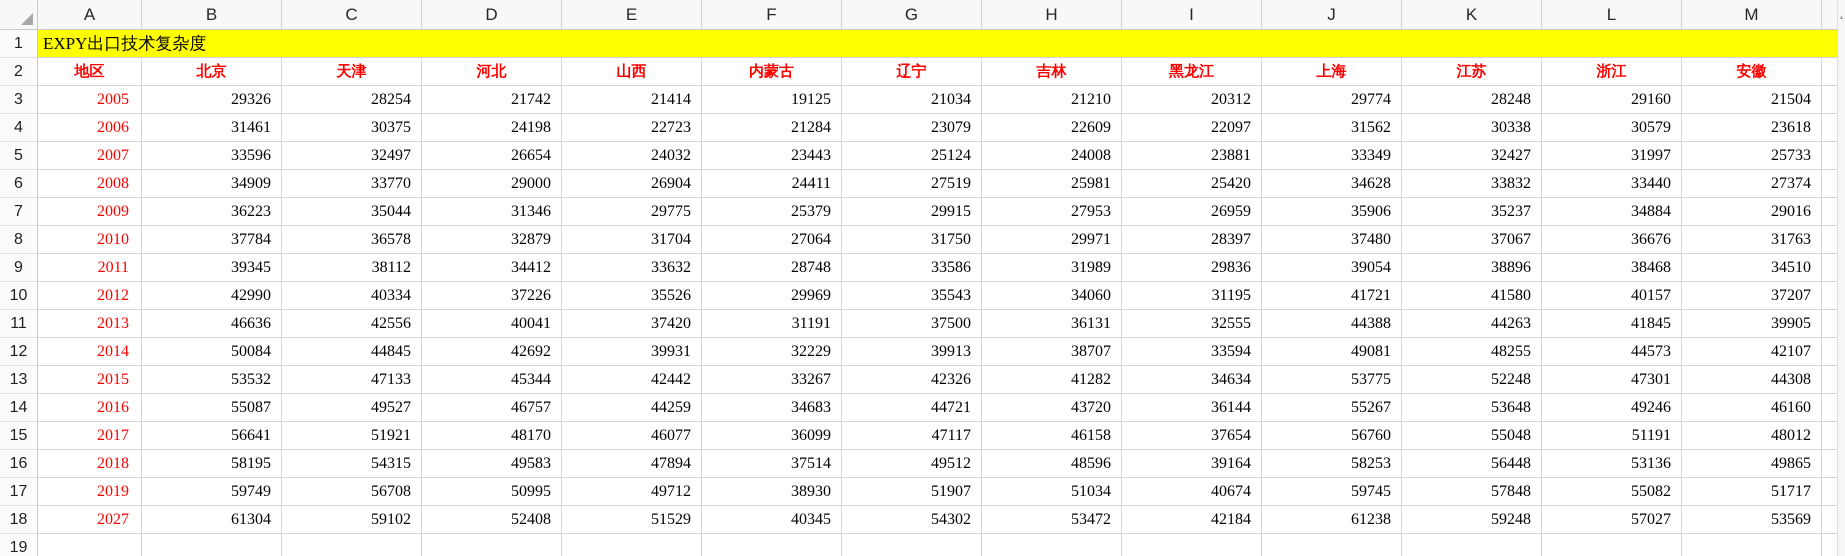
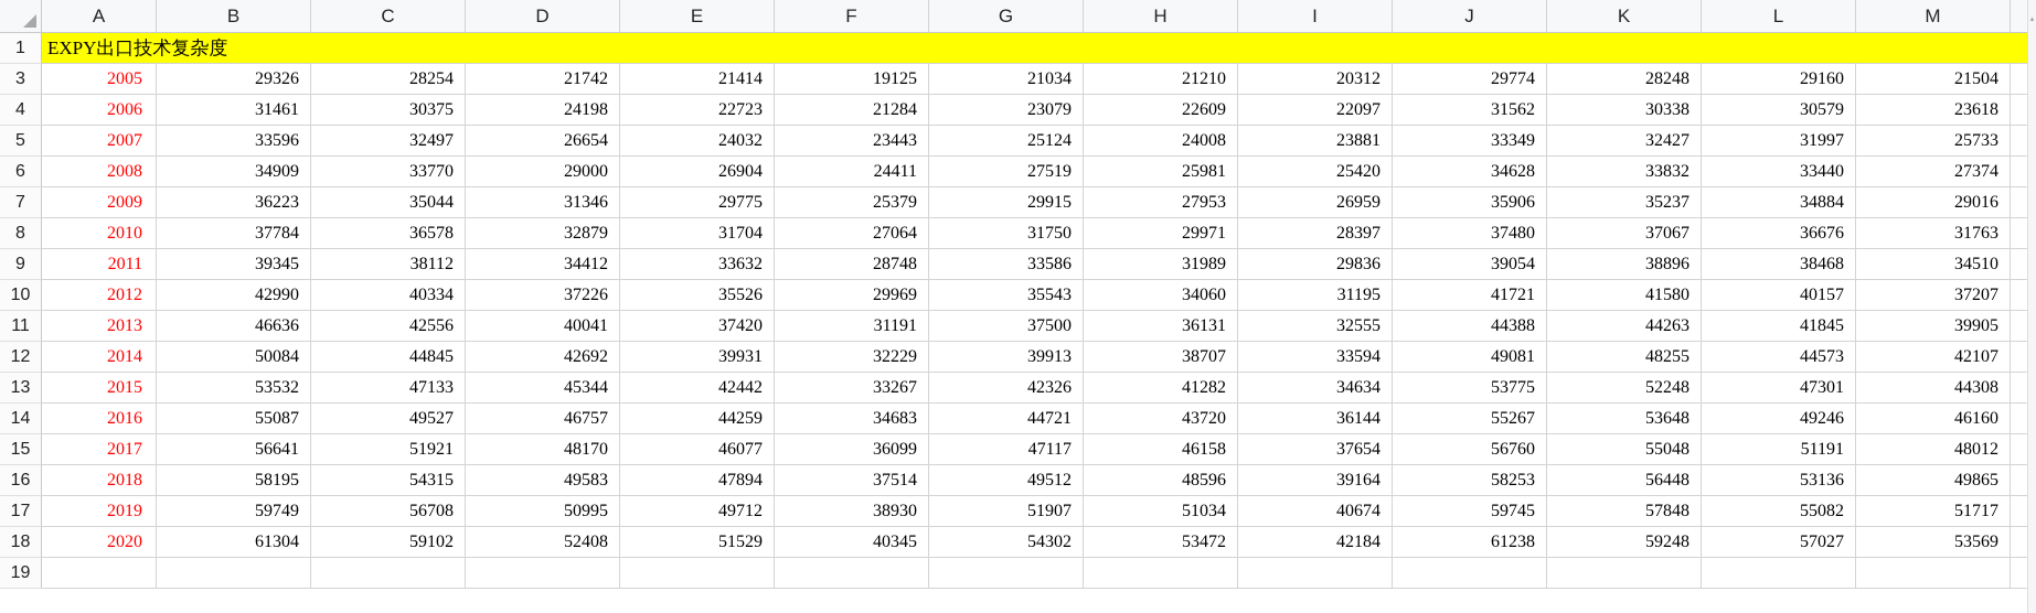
  A
  B
  C
  D
  E
  F
  G
  H
  I
  J
  K
  L
  M
  1
  EXPY出口技术复杂度
- 2
- 地区
- 北京
- 天津
- 河北
- 山西
- 内蒙古
- 辽宁
- 吉林
- 黑龙江
- 上海
- 江苏
- 浙江
- 安徽
  3
  2005
  29326
  28254
  21742
  21414
  19125
  21034
  21210
  20312
  29774
  28248
  29160
  21504
  4
  2006
  31461
  30375
  24198
  22723
  21284
  23079
  22609
  22097
  31562
  30338
  30579
  23618
  5
  2007
  33596
  32497
  26654
  24032
  23443
  25124
  24008
  23881
  33349
  32427
  31997
  25733
  6
  2008
  34909
  33770
  29000
  26904
  24411
  27519
  25981
  25420
  34628
  33832
  33440
  27374
  7
  2009
  36223
  35044
  31346
  29775
  25379
  29915
  27953
  26959
  35906
  35237
  34884
  29016
  8
  2010
  37784
  36578
  32879
  31704
  27064
  31750
  29971
  28397
  37480
  37067
  36676
  31763
  9
  2011
  39345
  38112
  34412
  33632
  28748
  33586
  31989
  29836
  39054
  38896
  38468
  34510
  10
  2012
  42990
  40334
  37226
  35526
  29969
  35543
  34060
  31195
  41721
  41580
  40157
  37207
  11
  2013
  46636
  42556
  40041
  37420
  31191
  37500
  36131
  32555
  44388
  44263
  41845
  39905
  12
  2014
  50084
  44845
  42692
  39931
  32229
  39913
  38707
  33594
  49081
  48255
  44573
  42107
  13
  2015
  53532
  47133
  45344
  42442
  33267
  42326
  41282
  34634
  53775
  52248
  47301
  44308
  14
  2016
  55087
  49527
  46757
  44259
  34683
  44721
  43720
  36144
  55267
  53648
  49246
  46160
  15
  2017
  56641
  51921
  48170
  46077
  36099
  47117
  46158
  37654
  56760
  55048
  51191
  48012
  16
  2018
  58195
  54315
  49583
  47894
  37514
  49512
  48596
  39164
  58253
  56448
  53136
  49865
  17
  2019
  59749
  56708
  50995
  49712
  38930
  51907
  51034
  40674
  59745
  57848
  55082
  51717
  18
- 2027
+ 2020
  61304
  59102
  52408
  51529
  40345
  54302
  53472
  42184
  61238
  59248
  57027
  53569
  19
